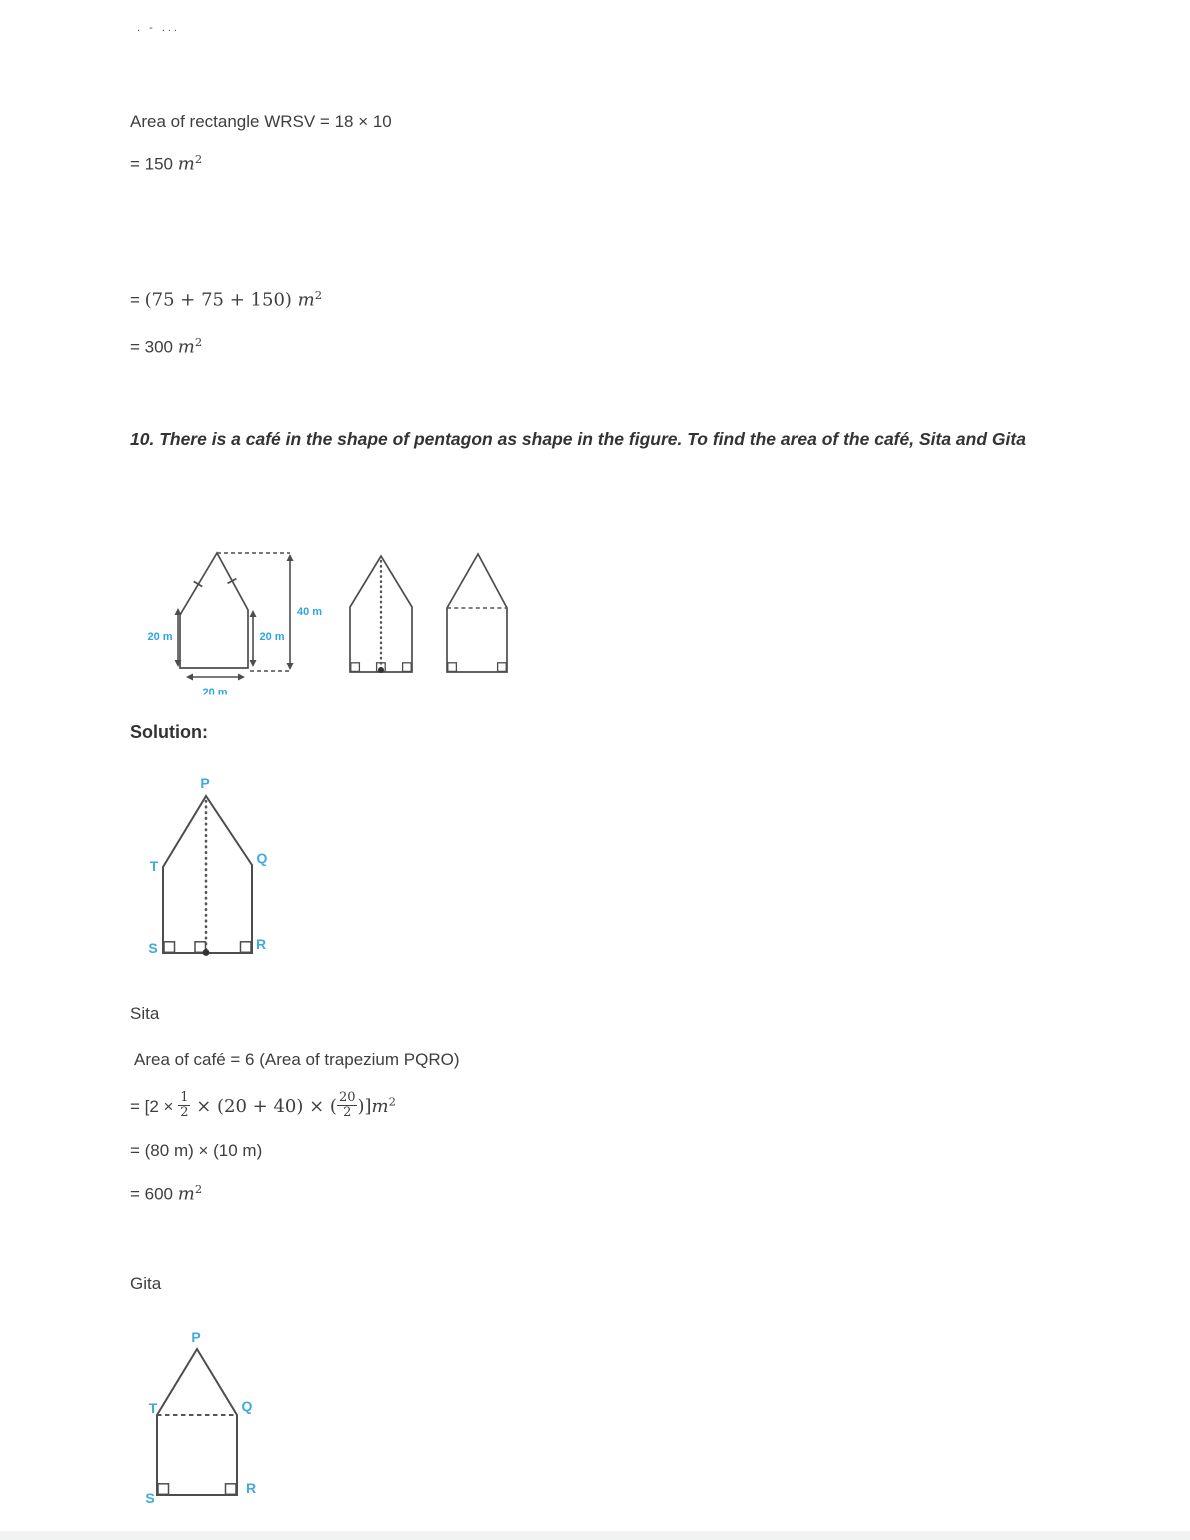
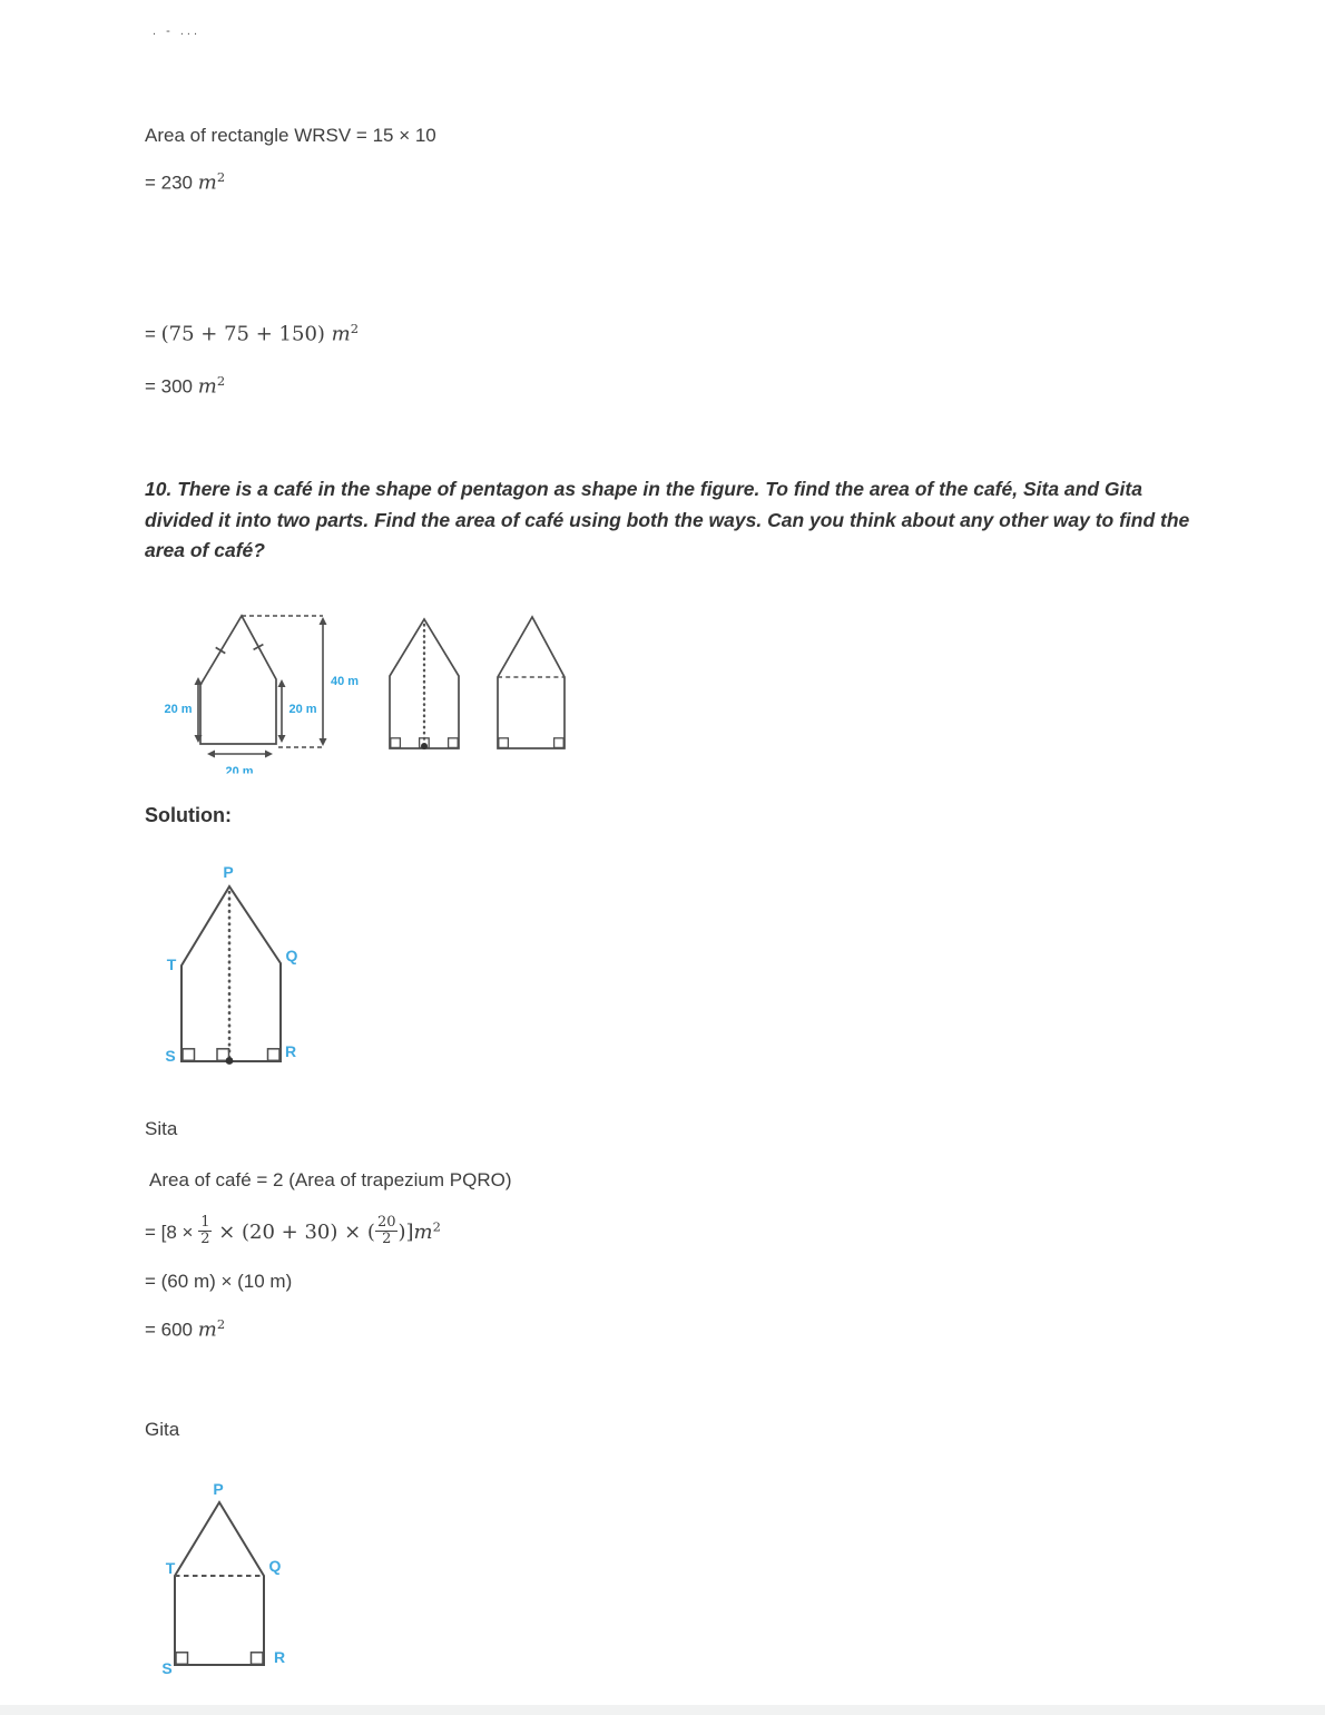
  . - ...
- Area of rectangle WRSV = 18 × 10
+ Area of rectangle WRSV = 15 × 10
- = 150 m2
+ = 230 m2
  = (75 + 75 + 150) m2
  = 300 m2
  10. There is a café in the shape of pentagon as shape in the figure. To find the area of the café, Sita and Gita
+ divided it into two parts. Find the area of café using both the ways. Can you think about any other way to find the
+ area of café?
  20 m
  20 m
  40 m
  20 m
  Solution:
  P
  T
  Q
  S
  R
  Sita
- Area of café = 6 (Area of trapezium PQRO)
+ Area of café = 2 (Area of trapezium PQRO)
- = [2 ×
+ = [8 ×
  1
  2
- × (20 + 40) × (
+ × (20 + 30) × (
  20
  2
  )]m2
- = (80 m) × (10 m)
+ = (60 m) × (10 m)
  = 600 m2
  Gita
  P
  T
  Q
  S
  R
